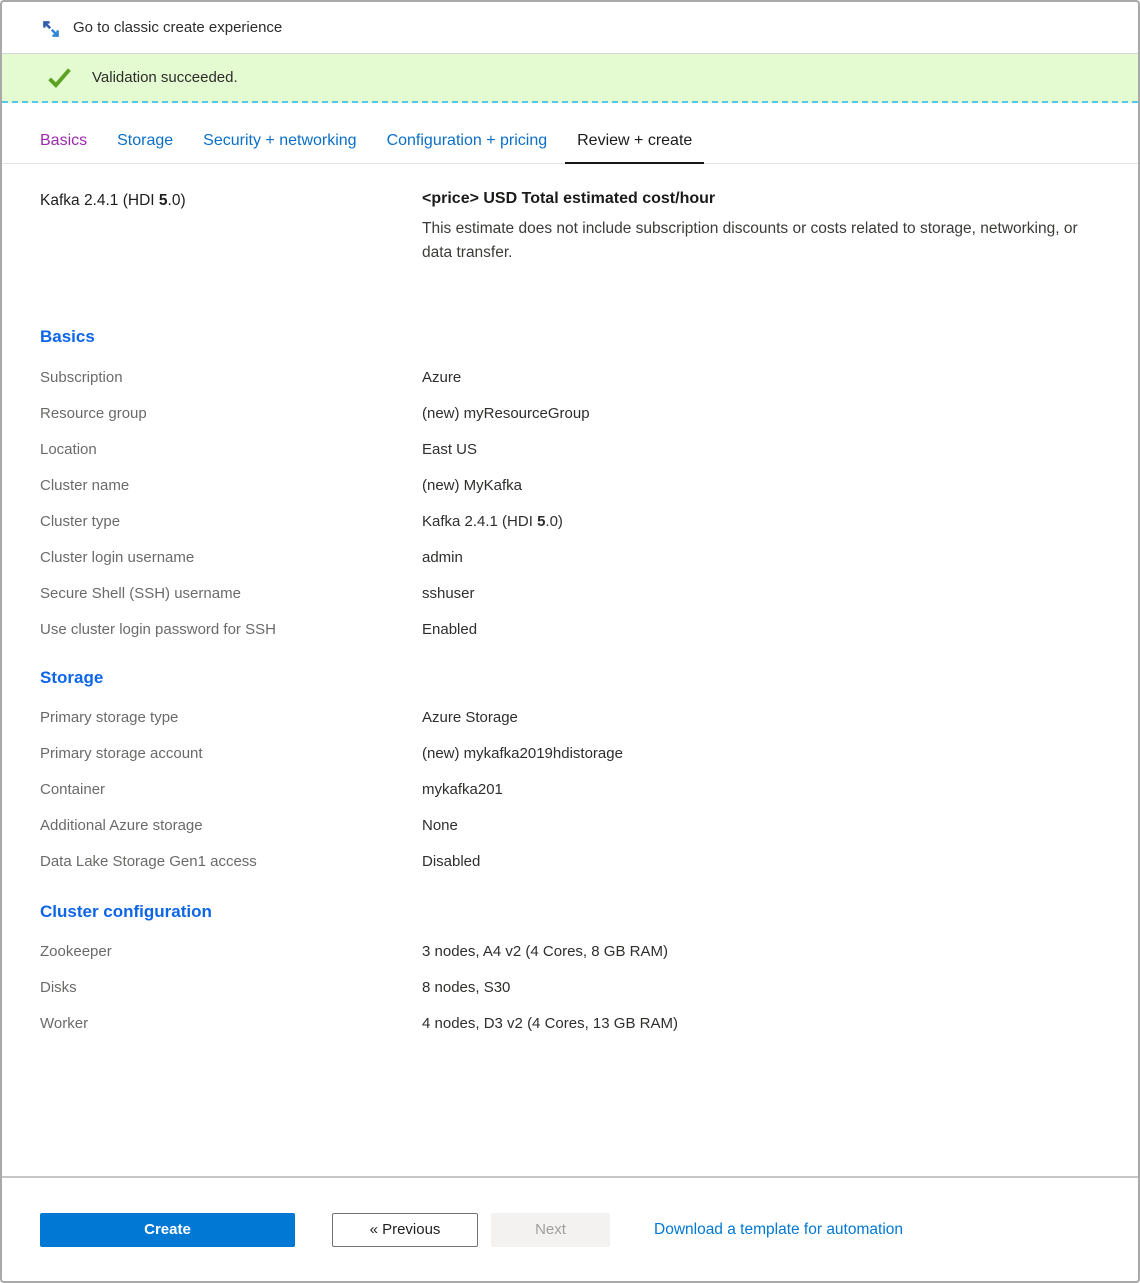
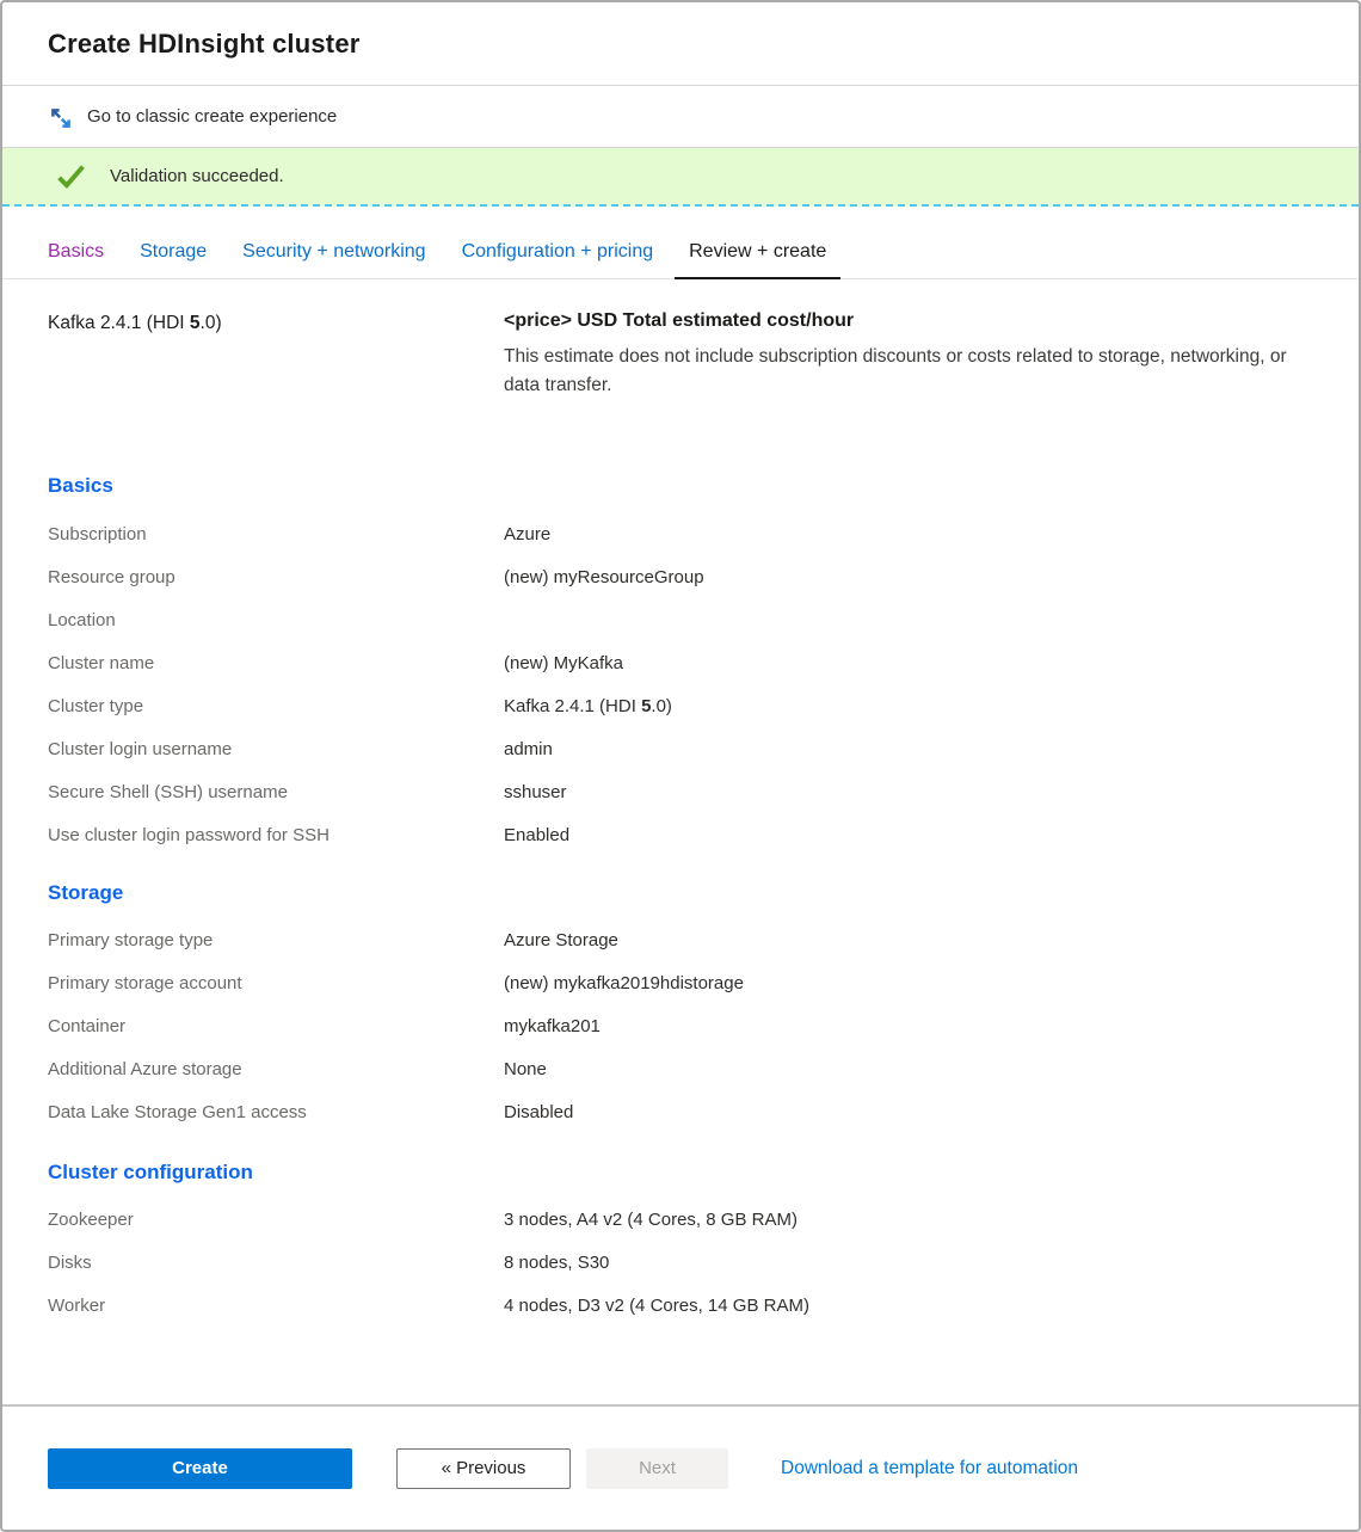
+ Create HDInsight cluster
  Go to classic create experience
  Validation succeeded.
  Basics
  Storage
  Security + networking
  Configuration + pricing
  Review + create
  Kafka 2.4.1 (HDI 5.0)
  <price> USD Total estimated cost/hour
  This estimate does not include subscription discounts or costs related to storage, networking, or data transfer.
  Basics
  Subscription
  Azure
  Resource group
  (new) myResourceGroup
  Location
- East US
  Cluster name
  (new) MyKafka
  Cluster type
  Kafka 2.4.1 (HDI 5.0)
  Cluster login username
  admin
  Secure Shell (SSH) username
  sshuser
  Use cluster login password for SSH
  Enabled
  Storage
  Primary storage type
  Azure Storage
  Primary storage account
  (new) mykafka2019hdistorage
  Container
  mykafka201
  Additional Azure storage
  None
  Data Lake Storage Gen1 access
  Disabled
  Cluster configuration
  Zookeeper
  3 nodes, A4 v2 (4 Cores, 8 GB RAM)
  Disks
  8 nodes, S30
  Worker
- 4 nodes, D3 v2 (4 Cores, 13 GB RAM)
+ 4 nodes, D3 v2 (4 Cores, 14 GB RAM)
  Create
  « Previous
  Next
  Download a template for automation
